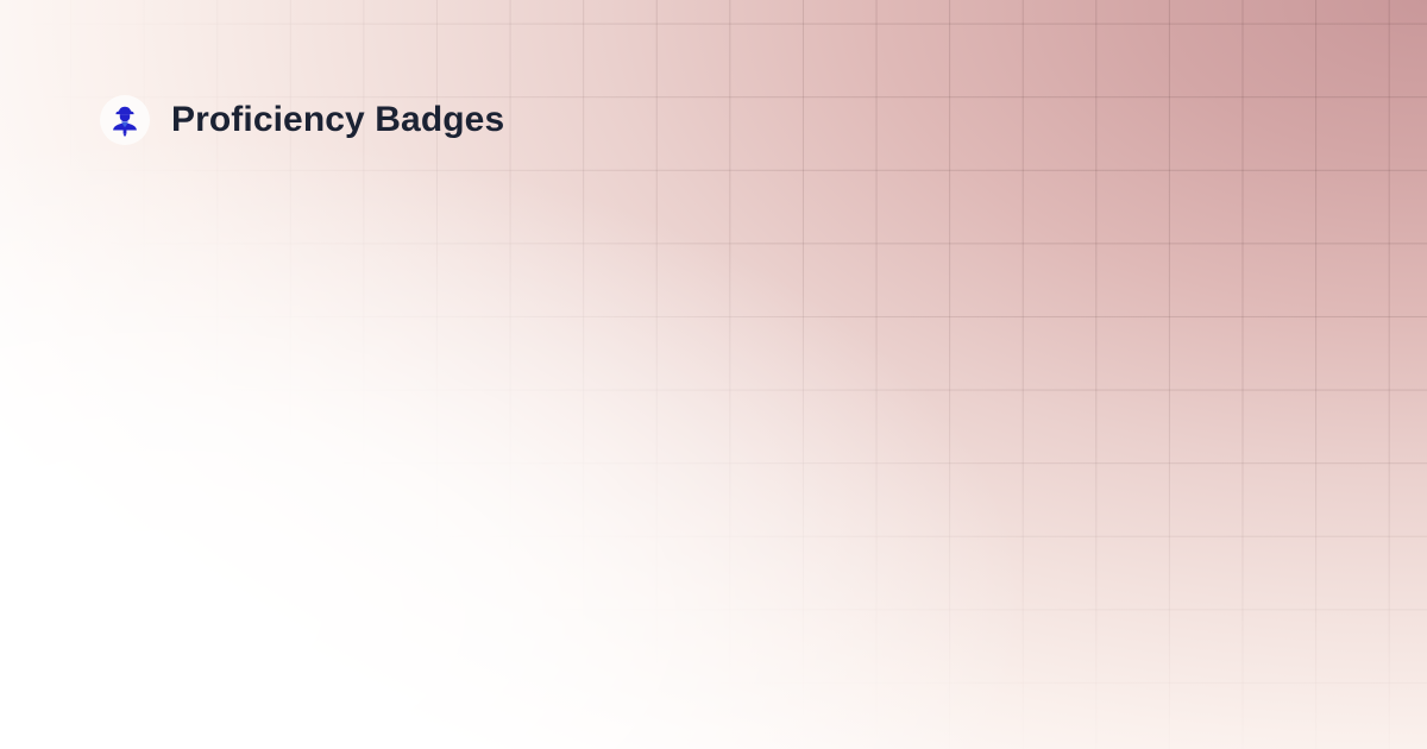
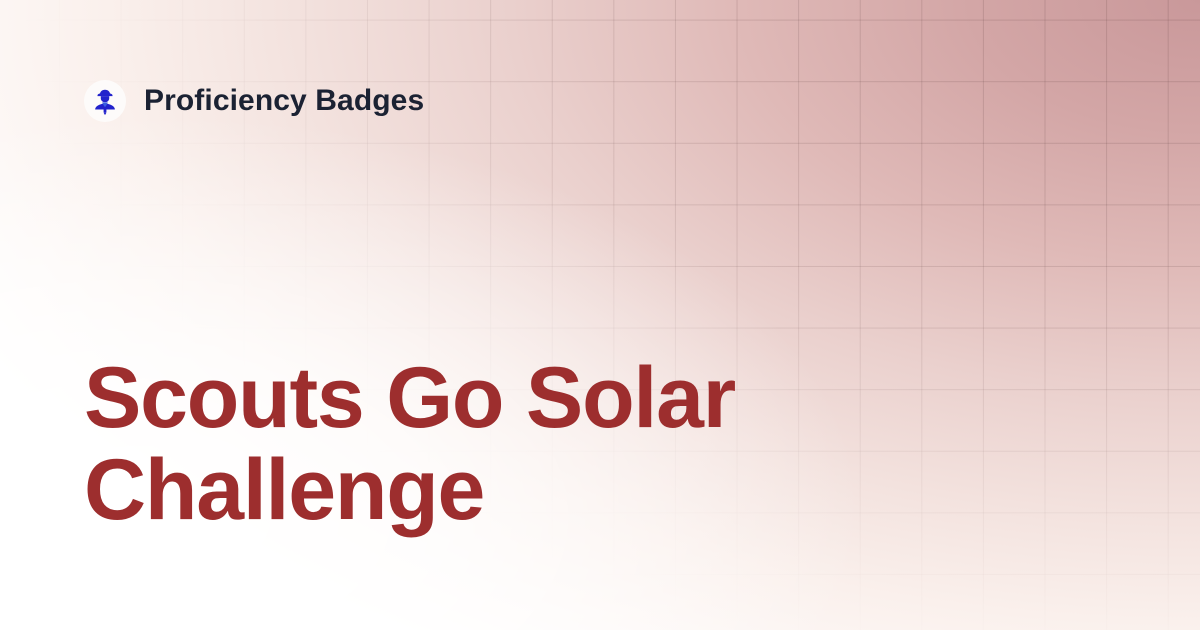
  Proficiency Badges
+ Scouts Go Solar Challenge
